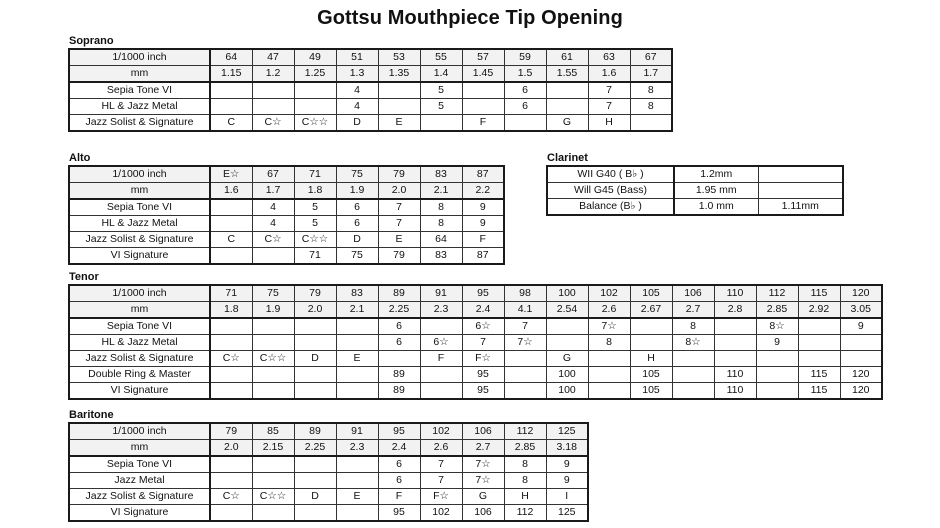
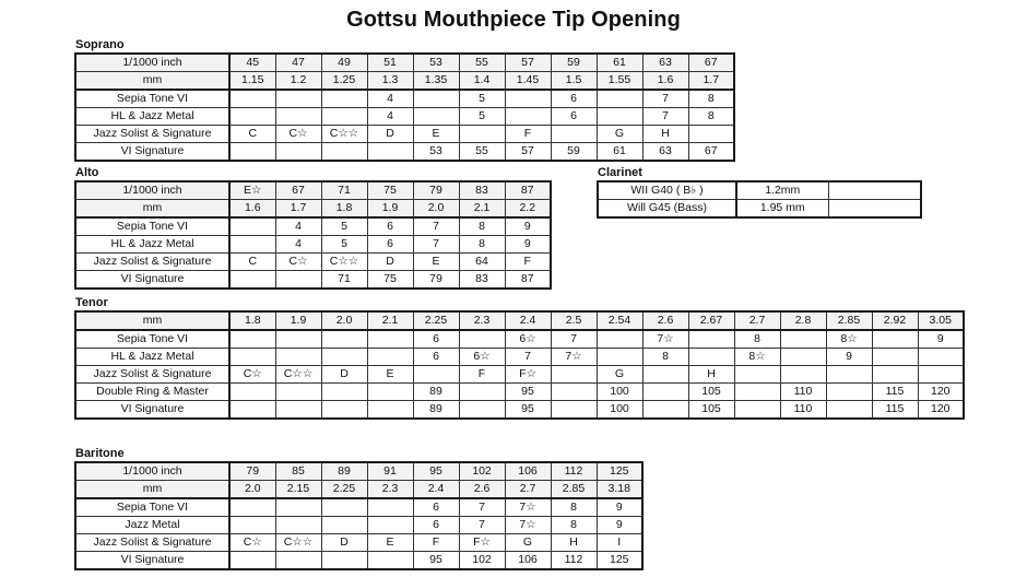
  Gottsu Mouthpiece Tip Opening
  Soprano
- 1/1000 inch	64	47	49	51	53	55	57	59	61	63	67
+ 1/1000 inch	45	47	49	51	53	55	57	59	61	63	67
  mm	1.15	1.2	1.25	1.3	1.35	1.4	1.45	1.5	1.55	1.6	1.7
  Sepia Tone VI				4		5		6		7	8
  HL & Jazz Metal				4		5		6		7	8
  Jazz Solist & Signature	C	C☆	C☆☆	D	E		F		G	H
+ VI Signature					53	55	57	59	61	63	67
  Alto
  1/1000 inch	E☆	67	71	75	79	83	87
  mm	1.6	1.7	1.8	1.9	2.0	2.1	2.2
  Sepia Tone VI		4	5	6	7	8	9
  HL & Jazz Metal		4	5	6	7	8	9
  Jazz Solist & Signature	C	C☆	C☆☆	D	E	64	F
  VI Signature			71	75	79	83	87
  Clarinet
  WII G40 ( B♭ )	1.2mm
  Will G45 (Bass)	1.95 mm
- Balance (B♭ )	1.0 mm	1.11mm
  Tenor
- 1/1000 inch	71	75	79	83	89	91	95	98	100	102	105	106	110	112	115	120
- mm	1.8	1.9	2.0	2.1	2.25	2.3	2.4	4.1	2.54	2.6	2.67	2.7	2.8	2.85	2.92	3.05
+ mm	1.8	1.9	2.0	2.1	2.25	2.3	2.4	2.5	2.54	2.6	2.67	2.7	2.8	2.85	2.92	3.05
  Sepia Tone VI					6		6☆	7		7☆		8		8☆		9
  HL & Jazz Metal					6	6☆	7	7☆		8		8☆		9
  Jazz Solist & Signature	C☆	C☆☆	D	E		F	F☆		G		H
  Double Ring & Master					89		95		100		105		110		115	120
  VI Signature					89		95		100		105		110		115	120
  Baritone
  1/1000 inch	79	85	89	91	95	102	106	112	125
  mm	2.0	2.15	2.25	2.3	2.4	2.6	2.7	2.85	3.18
  Sepia Tone VI					6	7	7☆	8	9
  Jazz Metal					6	7	7☆	8	9
  Jazz Solist & Signature	C☆	C☆☆	D	E	F	F☆	G	H	I
  VI Signature					95	102	106	112	125
